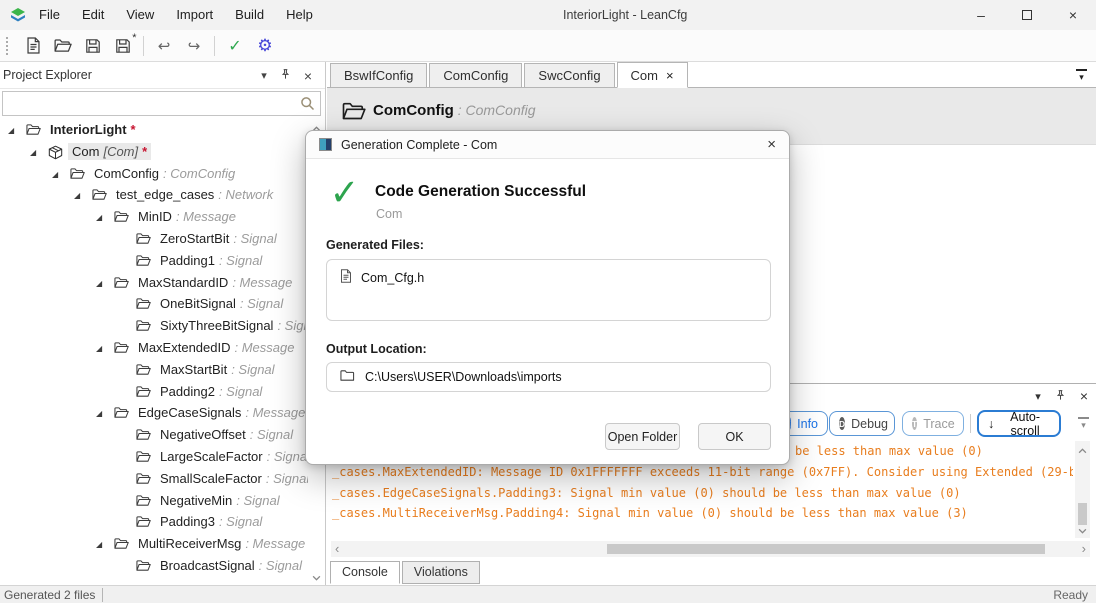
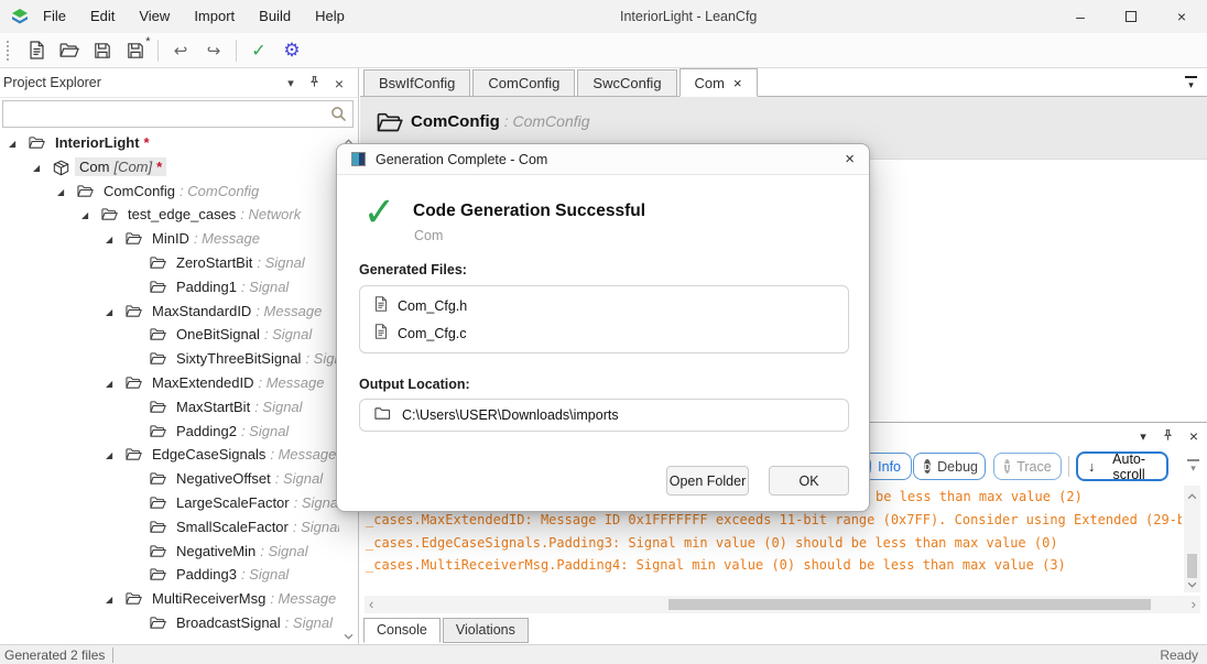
  File
  Edit
  View
  Import
  Build
  Help
  InteriorLight - LeanCfg
  –
  ×
  *
  ↩
  ↪
  ✓
  ⚙
  Project Explorer
  ▾
  ×
  ◢
  InteriorLight
  *
  ◢
  Com
  [Com]
  *
  ◢
  ComConfig
  : ComConfig
  ◢
  test_edge_cases
  : Network
  ◢
  MinID
  : Message
  ZeroStartBit
  : Signal
  Padding1
  : Signal
  ◢
  MaxStandardID
  : Message
  OneBitSignal
  : Signal
  SixtyThreeBitSignal
  ◢
  MaxExtendedID
  : Message
  MaxStartBit
  : Signal
  Padding2
  : Signal
  ◢
  EdgeCaseSignals
  : Message
  NegativeOffset
  : Signal
  LargeScaleFactor
  : Signa
  SmallScaleFactor
  : Signal
  NegativeMin
  : Signal
  Padding3
  : Signal
  ◢
  MultiReceiverMsg
  : Message
  BroadcastSignal
  : Signal
  BswIfConfig
  ComConfig
  SwcConfig
  Com
  ×
  ▾
  ComConfig : ComConfig
  ▾
  ×
  Info
  D
  Debug
  T
  Trace
  ↓
  Auto-scroll
  ▾
- be less than max value (0)
+ be less than max value (2)
  _cases.MaxExtendedID: Message ID 0x1FFFFFFF exceeds 11-bit range (0x7FF). Consider using Extended (29-b
  _cases.EdgeCaseSignals.Padding3: Signal min value (0) should be less than max value (0)
  _cases.MultiReceiverMsg.Padding4: Signal min value (0) should be less than max value (3)
  ‹
  ›
  Console
  Violations
  Generated 2 files
  Ready
  Generation Complete - Com
  ×
  ✓
  Code Generation Successful
  Com
  Generated Files:
  Com_Cfg.h
+ Com_Cfg.c
  Output Location:
  C:\Users\USER\Downloads\imports
  Open Folder
  OK
